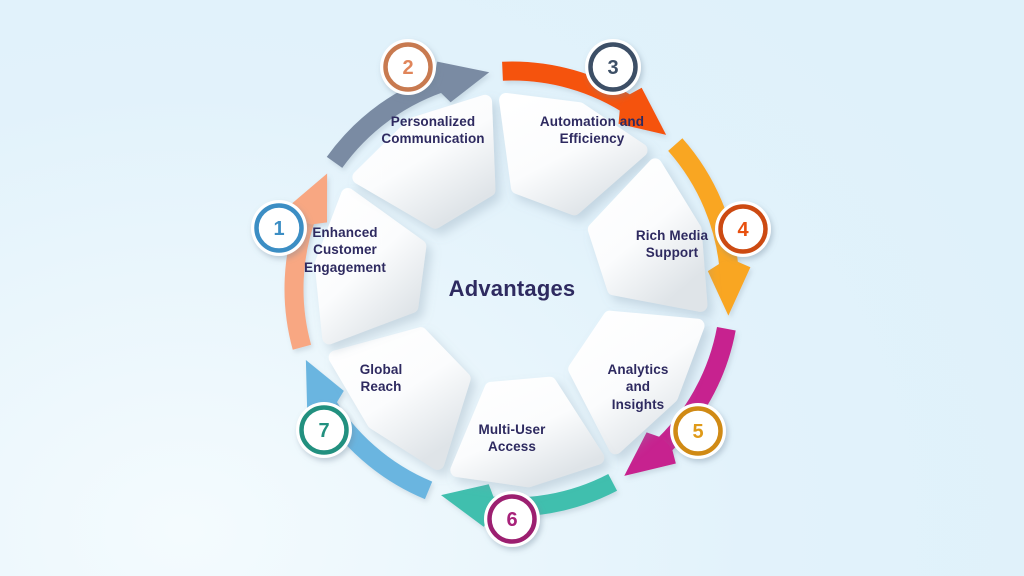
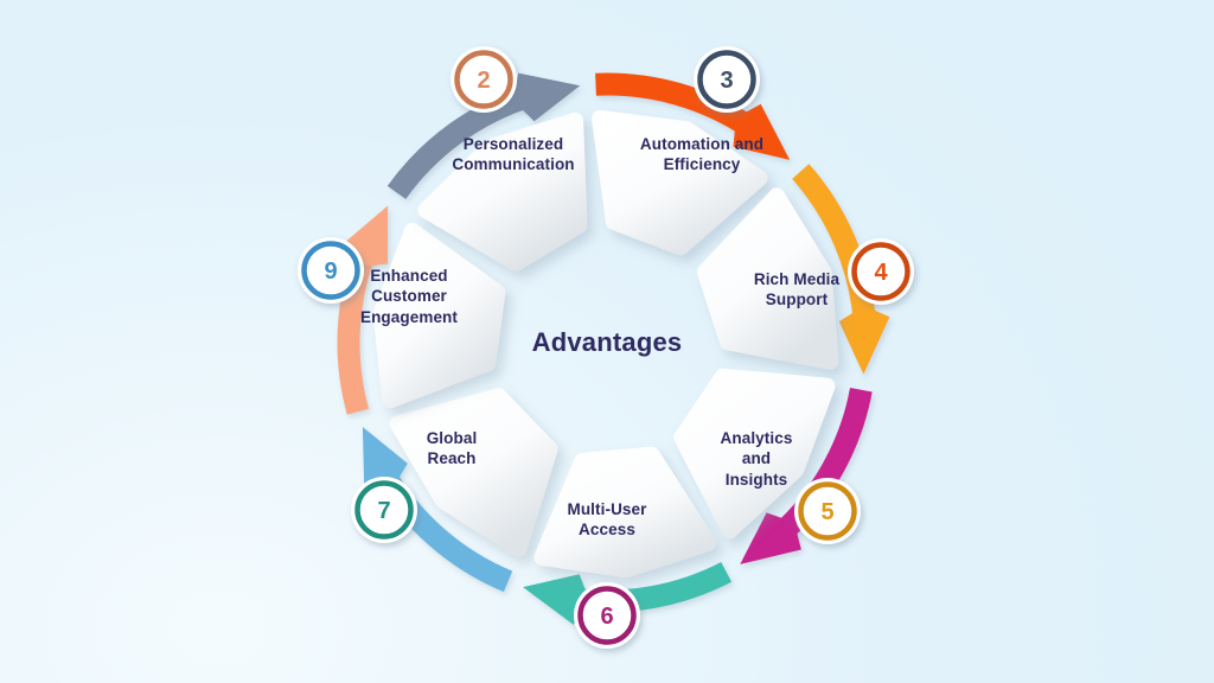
- 1
+ 9
  2
  3
  4
  5
  6
  7
  Advantages
  Enhanced
  Customer
  Engagement
  Personalized
  Communication
  Automation and
  Efficiency
  Rich Media
  Support
  Analytics
  and
  Insights
  Multi-User
  Access
  Global
  Reach
